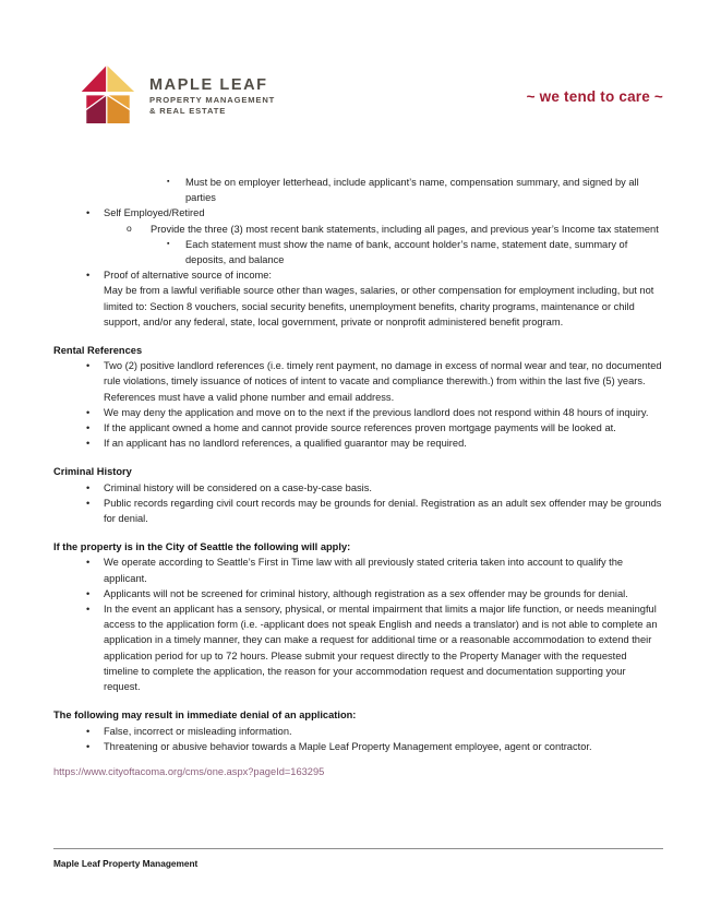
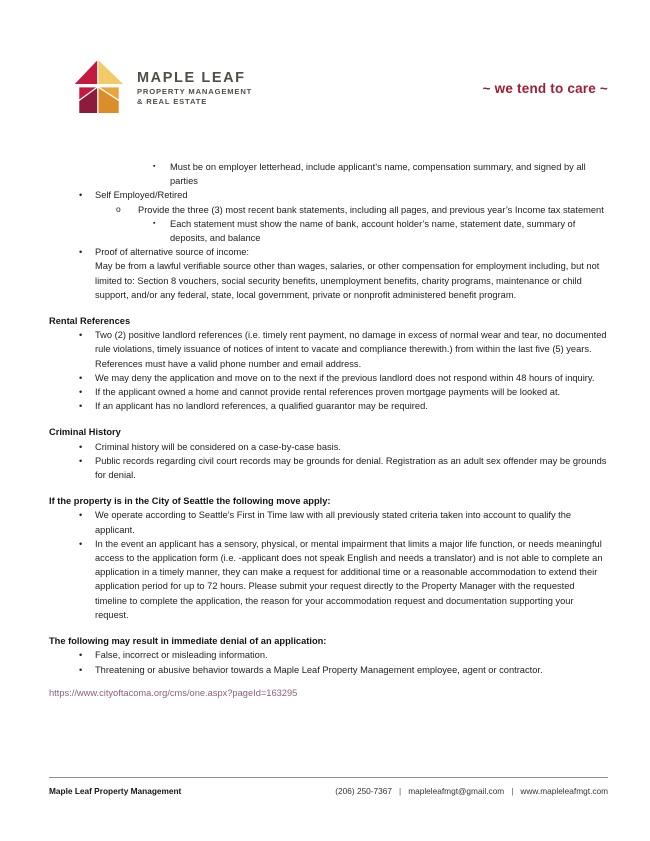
  MAPLE LEAF
  PROPERTY MANAGEMENT
  & REAL ESTATE
  ~ we tend to care ~
  Must be on employer letterhead, include applicant’s name, compensation summary, and signed by all parties
  Self Employed/Retired
  Provide the three (3) most recent bank statements, including all pages, and previous year’s Income tax statement
  Each statement must show the name of bank, account holder’s name, statement date, summary of deposits, and balance
  Proof of alternative source of income:
  May be from a lawful verifiable source other than wages, salaries, or other compensation for employment including, but not limited to: Section 8 vouchers, social security benefits, unemployment benefits, charity programs, maintenance or child support, and/or any federal, state, local government, private or nonprofit administered benefit program.
  Rental References
  Two (2) positive landlord references (i.e. timely rent payment, no damage in excess of normal wear and tear, no documented rule violations, timely issuance of notices of intent to vacate and compliance therewith.) from within the last five (5) years. References must have a valid phone number and email address.
  We may deny the application and move on to the next if the previous landlord does not respond within 48 hours of inquiry.
- If the applicant owned a home and cannot provide source references proven mortgage payments will be looked at.
+ If the applicant owned a home and cannot provide rental references proven mortgage payments will be looked at.
  If an applicant has no landlord references, a qualified guarantor may be required.
  Criminal History
  Criminal history will be considered on a case-by-case basis.
  Public records regarding civil court records may be grounds for denial. Registration as an adult sex offender may be grounds for denial.
- If the property is in the City of Seattle the following will apply:
+ If the property is in the City of Seattle the following move apply:
  We operate according to Seattle’s First in Time law with all previously stated criteria taken into account to qualify the applicant.
- Applicants will not be screened for criminal history, although registration as a sex offender may be grounds for denial.
  In the event an applicant has a sensory, physical, or mental impairment that limits a major life function, or needs meaningful access to the application form (i.e. -applicant does not speak English and needs a translator) and is not able to complete an application in a timely manner, they can make a request for additional time or a reasonable accommodation to extend their application period for up to 72 hours. Please submit your request directly to the Property Manager with the requested timeline to complete the application, the reason for your accommodation request and documentation supporting your request.
  The following may result in immediate denial of an application:
  False, incorrect or misleading information.
  Threatening or abusive behavior towards a Maple Leaf Property Management employee, agent or contractor.
  https://www.cityoftacoma.org/cms/one.aspx?pageId=163295
  Maple Leaf Property Management
+ (206) 250-7367
+ mapleleafmgt@gmail.com
+ www.mapleleafmgt.com
